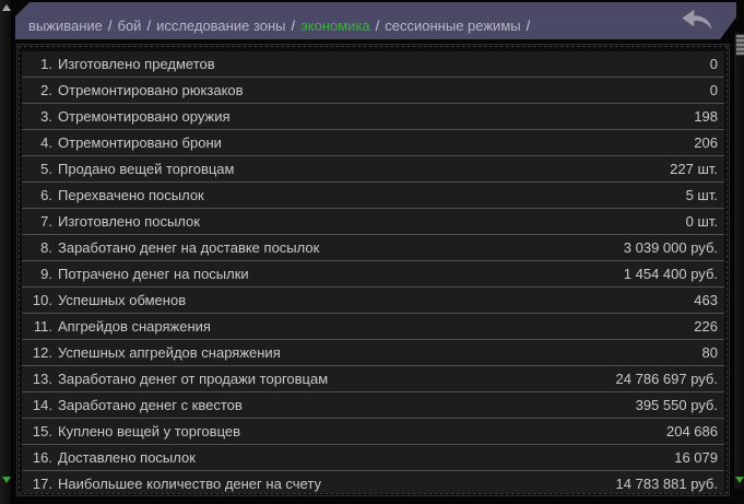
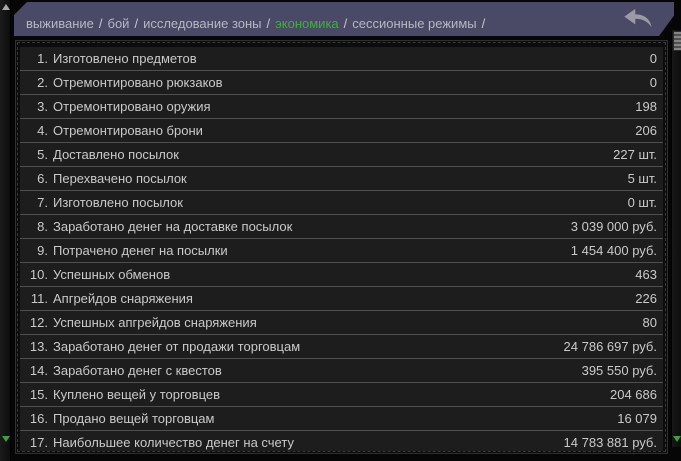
  выживание / бой / исследование зоны / экономика / сессионные режимы /
  1.
  Изготовлено предметов
  0
  2.
  Отремонтировано рюкзаков
  0
  3.
  Отремонтировано оружия
  198
  4.
  Отремонтировано брони
  206
  5.
- Продано вещей торговцам
+ Доставлено посылок
  227 шт.
  6.
  Перехвачено посылок
  5 шт.
  7.
  Изготовлено посылок
  0 шт.
  8.
  Заработано денег на доставке посылок
  3 039 000 руб.
  9.
  Потрачено денег на посылки
  1 454 400 руб.
  10.
  Успешных обменов
  463
  11.
  Апгрейдов снаряжения
  226
  12.
  Успешных апгрейдов снаряжения
  80
  13.
  Заработано денег от продажи торговцам
  24 786 697 руб.
  14.
  Заработано денег с квестов
  395 550 руб.
  15.
  Куплено вещей у торговцев
  204 686
  16.
- Доставлено посылок
+ Продано вещей торговцам
  16 079
  17.
  Наибольшее количество денег на счету
  14 783 881 руб.
